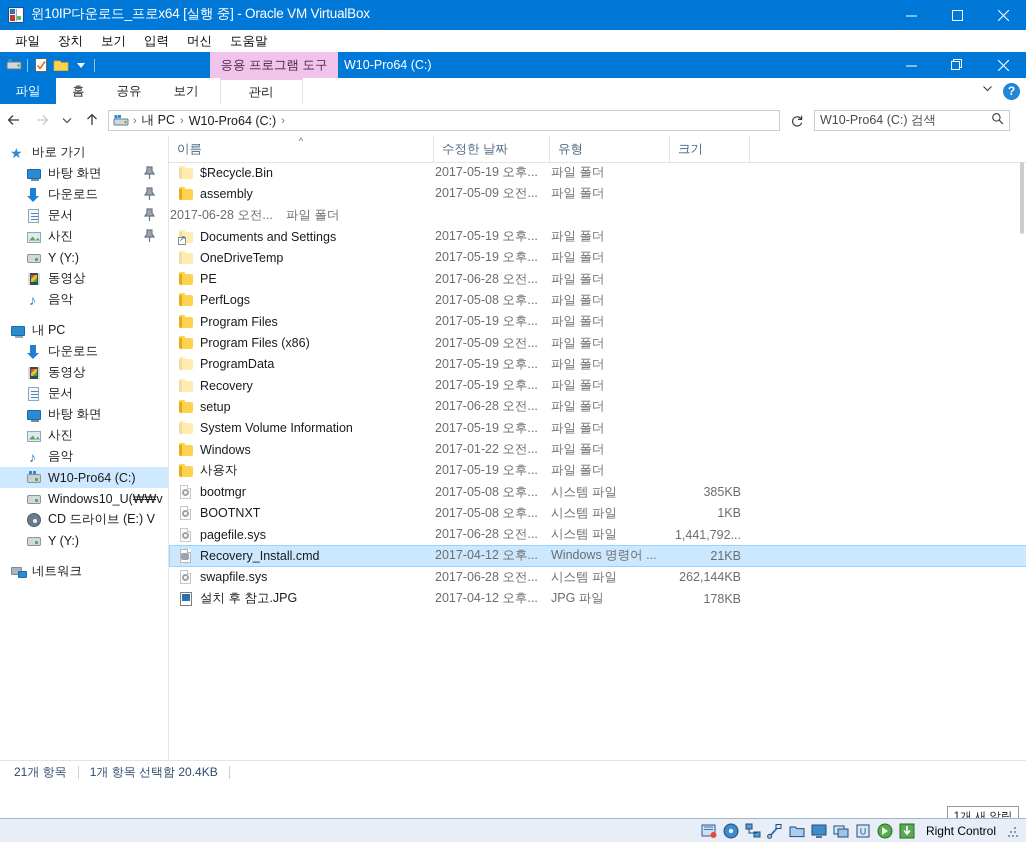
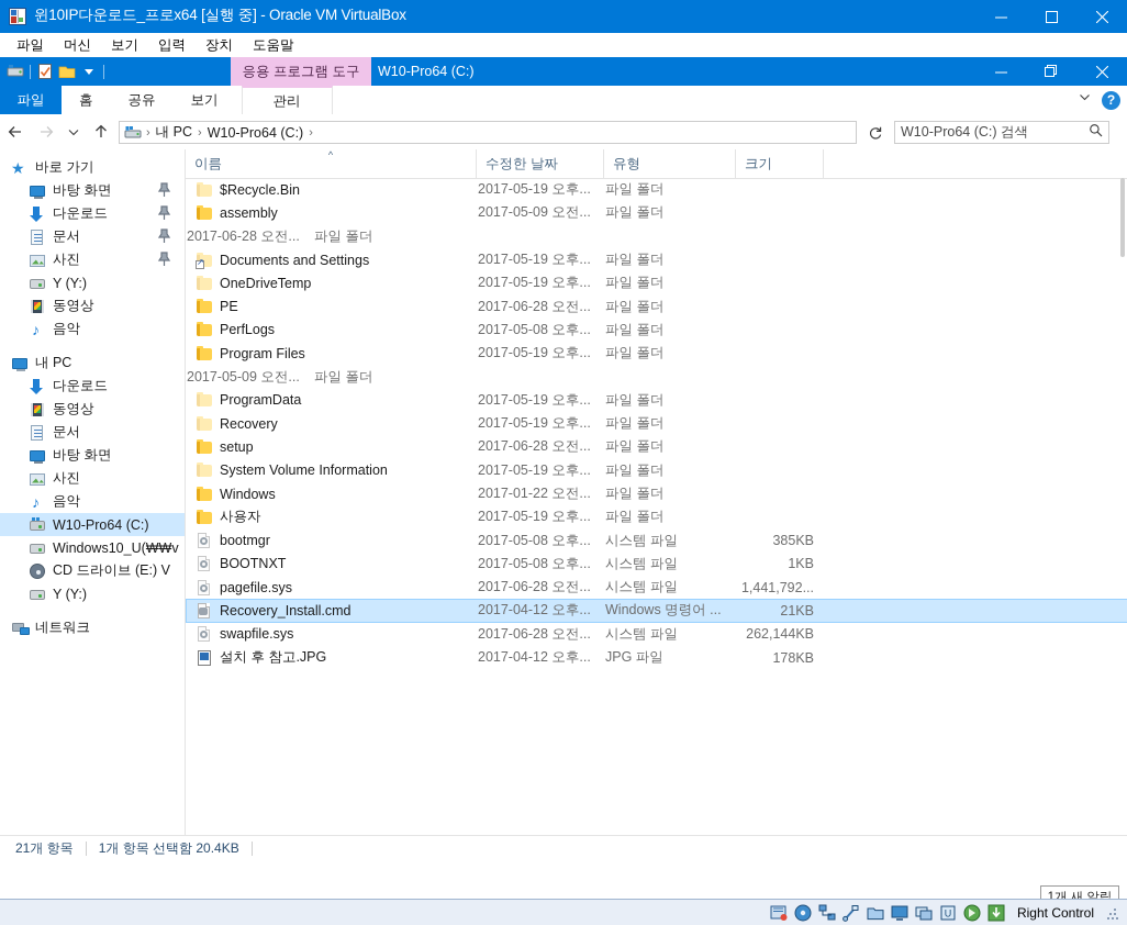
  윈10IP다운로드_프로x64 [실행 중] - Oracle VM VirtualBox
  파일
- 장치
+ 머신
  보기
  입력
- 머신
+ 장치
  도움말
  응용 프로그램 도구
  W10-Pro64 (C:)
  파일
  홈
  공유
  보기
  관리
  ?
  ›
  내 PC
  ›
  W10-Pro64 (C:)
  ›
  W10-Pro64 (C:) 검색
  ★
  바로 가기
  바탕 화면
  다운로드
  문서
  사진
  Y (Y:)
  동영상
  ♪
  음악
  내 PC
  다운로드
  동영상
  문서
  바탕 화면
  사진
  ♪
  음악
  W10-Pro64 (C:)
  Windows10_U(₩₩v
  CD 드라이브 (E:) V
  Y (Y:)
  네트워크
  ^
  이름
  수정한 날짜
  유형
  크기
  $Recycle.Bin
  2017-05-19 오후...
  파일 폴더
  assembly
  2017-05-09 오전...
  파일 폴더
  2017-06-28 오전...
  파일 폴더
  Documents and Settings
  2017-05-19 오후...
  파일 폴더
  OneDriveTemp
  2017-05-19 오후...
  파일 폴더
  PE
  2017-06-28 오전...
  파일 폴더
  PerfLogs
  2017-05-08 오후...
  파일 폴더
  Program Files
  2017-05-19 오후...
  파일 폴더
- Program Files (x86)
  2017-05-09 오전...
  파일 폴더
  ProgramData
  2017-05-19 오후...
  파일 폴더
  Recovery
  2017-05-19 오후...
  파일 폴더
  setup
  2017-06-28 오전...
  파일 폴더
  System Volume Information
  2017-05-19 오후...
  파일 폴더
  Windows
  2017-01-22 오전...
  파일 폴더
  사용자
  2017-05-19 오후...
  파일 폴더
  bootmgr
  2017-05-08 오후...
  시스템 파일
  385KB
  BOOTNXT
  2017-05-08 오후...
  시스템 파일
  1KB
  pagefile.sys
  2017-06-28 오전...
  시스템 파일
  1,441,792...
  Recovery_Install.cmd
  2017-04-12 오후...
  Windows 명령어 ...
  21KB
  swapfile.sys
  2017-06-28 오전...
  시스템 파일
  262,144KB
  설치 후 참고.JPG
  2017-04-12 오후...
  JPG 파일
  178KB
  21개 항목
  1개 항목 선택함 20.4KB
  1개 새 알림
  U
  Right Control
